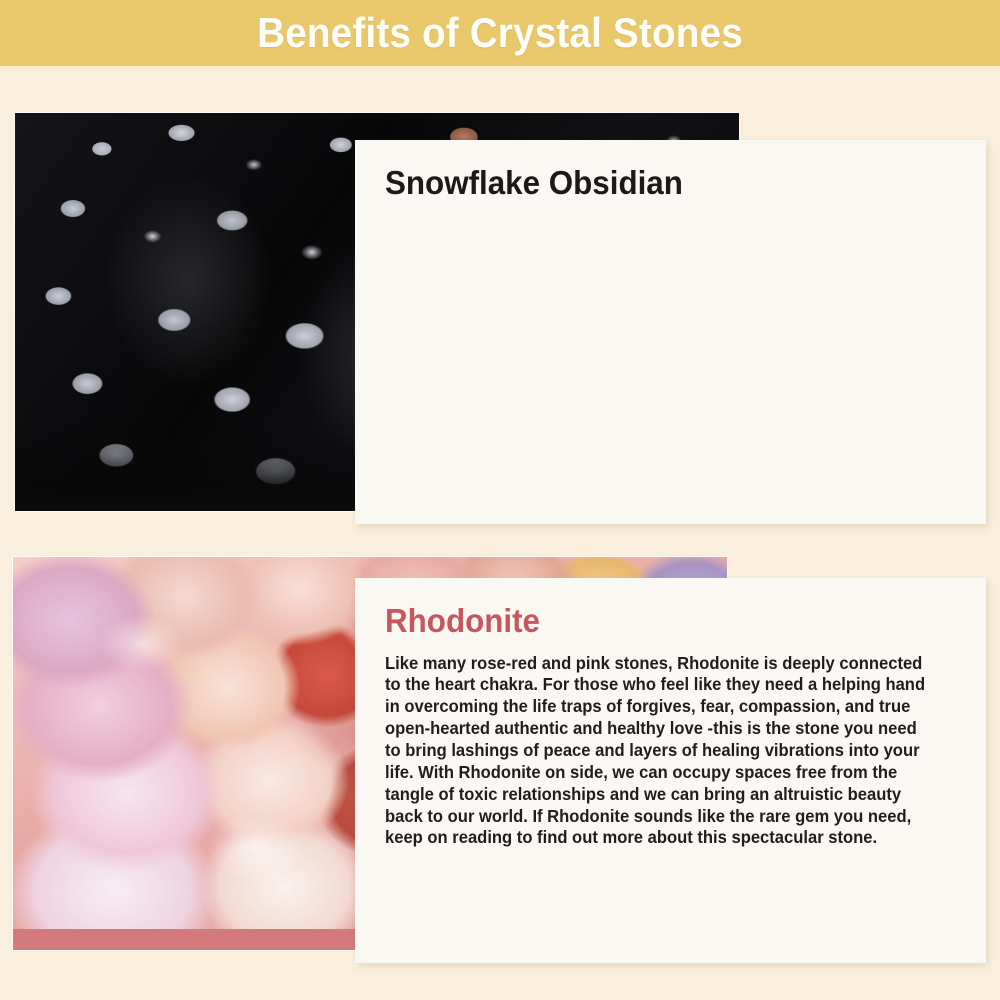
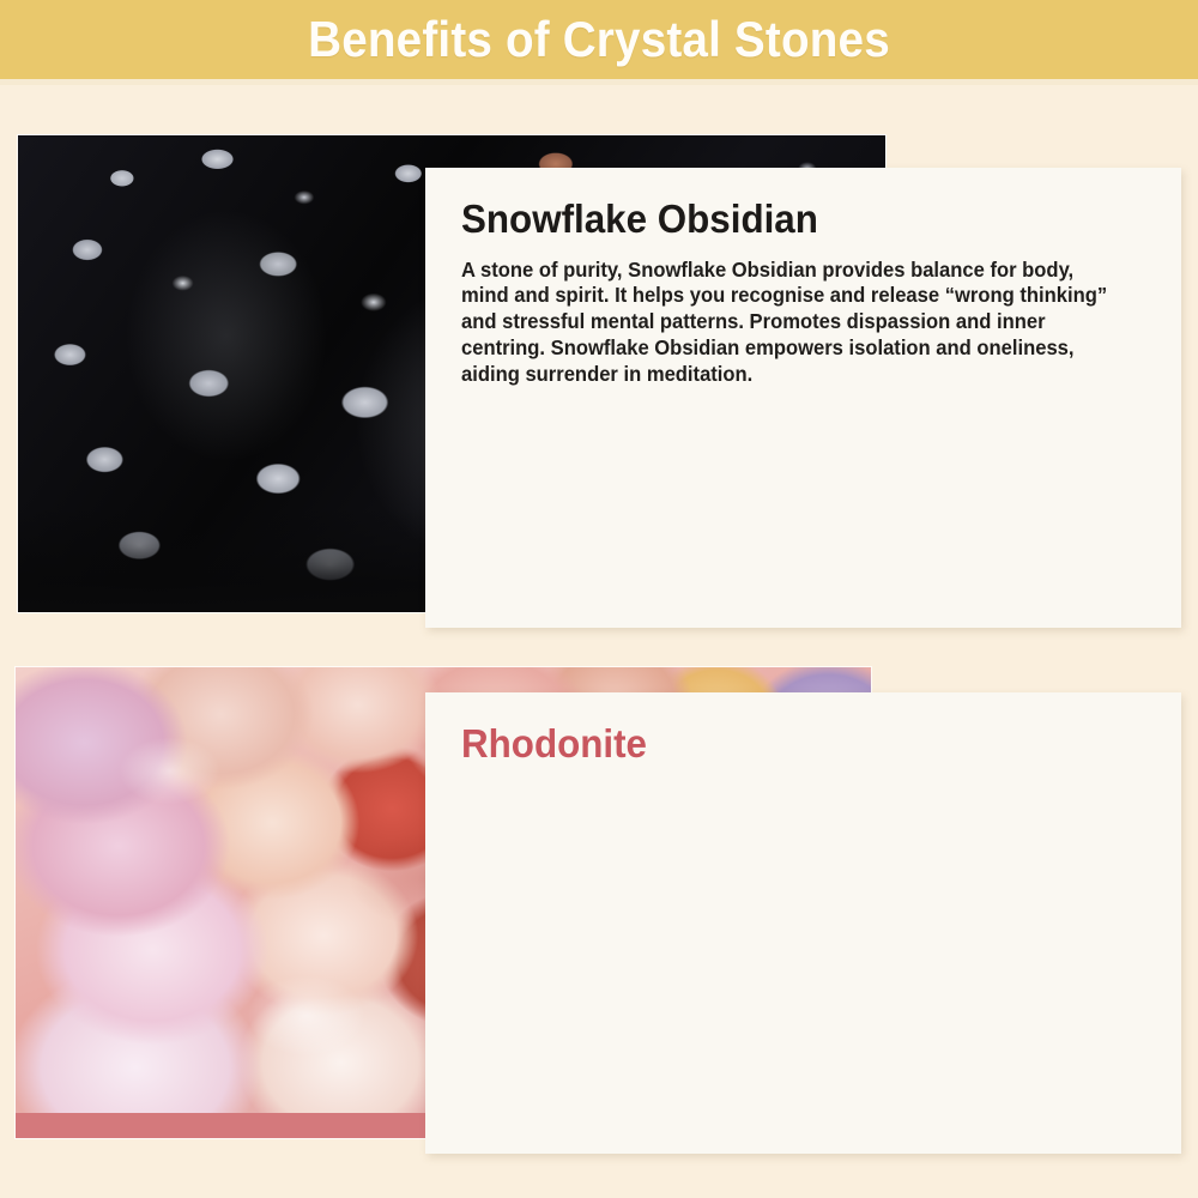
  Benefits of Crystal Stones
  Snowflake Obsidian
+ A stone of purity, Snowflake Obsidian provides balance for body, mind and spirit. It helps you recognise and release “wrong thinking” and stressful mental patterns. Promotes dispassion and inner centring. Snowflake Obsidian empowers isolation and oneliness, aiding surrender in meditation.
  Rhodonite
- Like many rose-red and pink stones, Rhodonite is deeply connected to the heart chakra. For those who feel like they need a helping hand in overcoming the life traps of forgives, fear, compassion, and true open-hearted authentic and healthy love -this is the stone you need to bring lashings of peace and layers of healing vibrations into your life. With Rhodonite on side, we can occupy spaces free from the tangle of toxic relationships and we can bring an altruistic beauty back to our world. If Rhodonite sounds like the rare gem you need, keep on reading to find out more about this spectacular stone.
